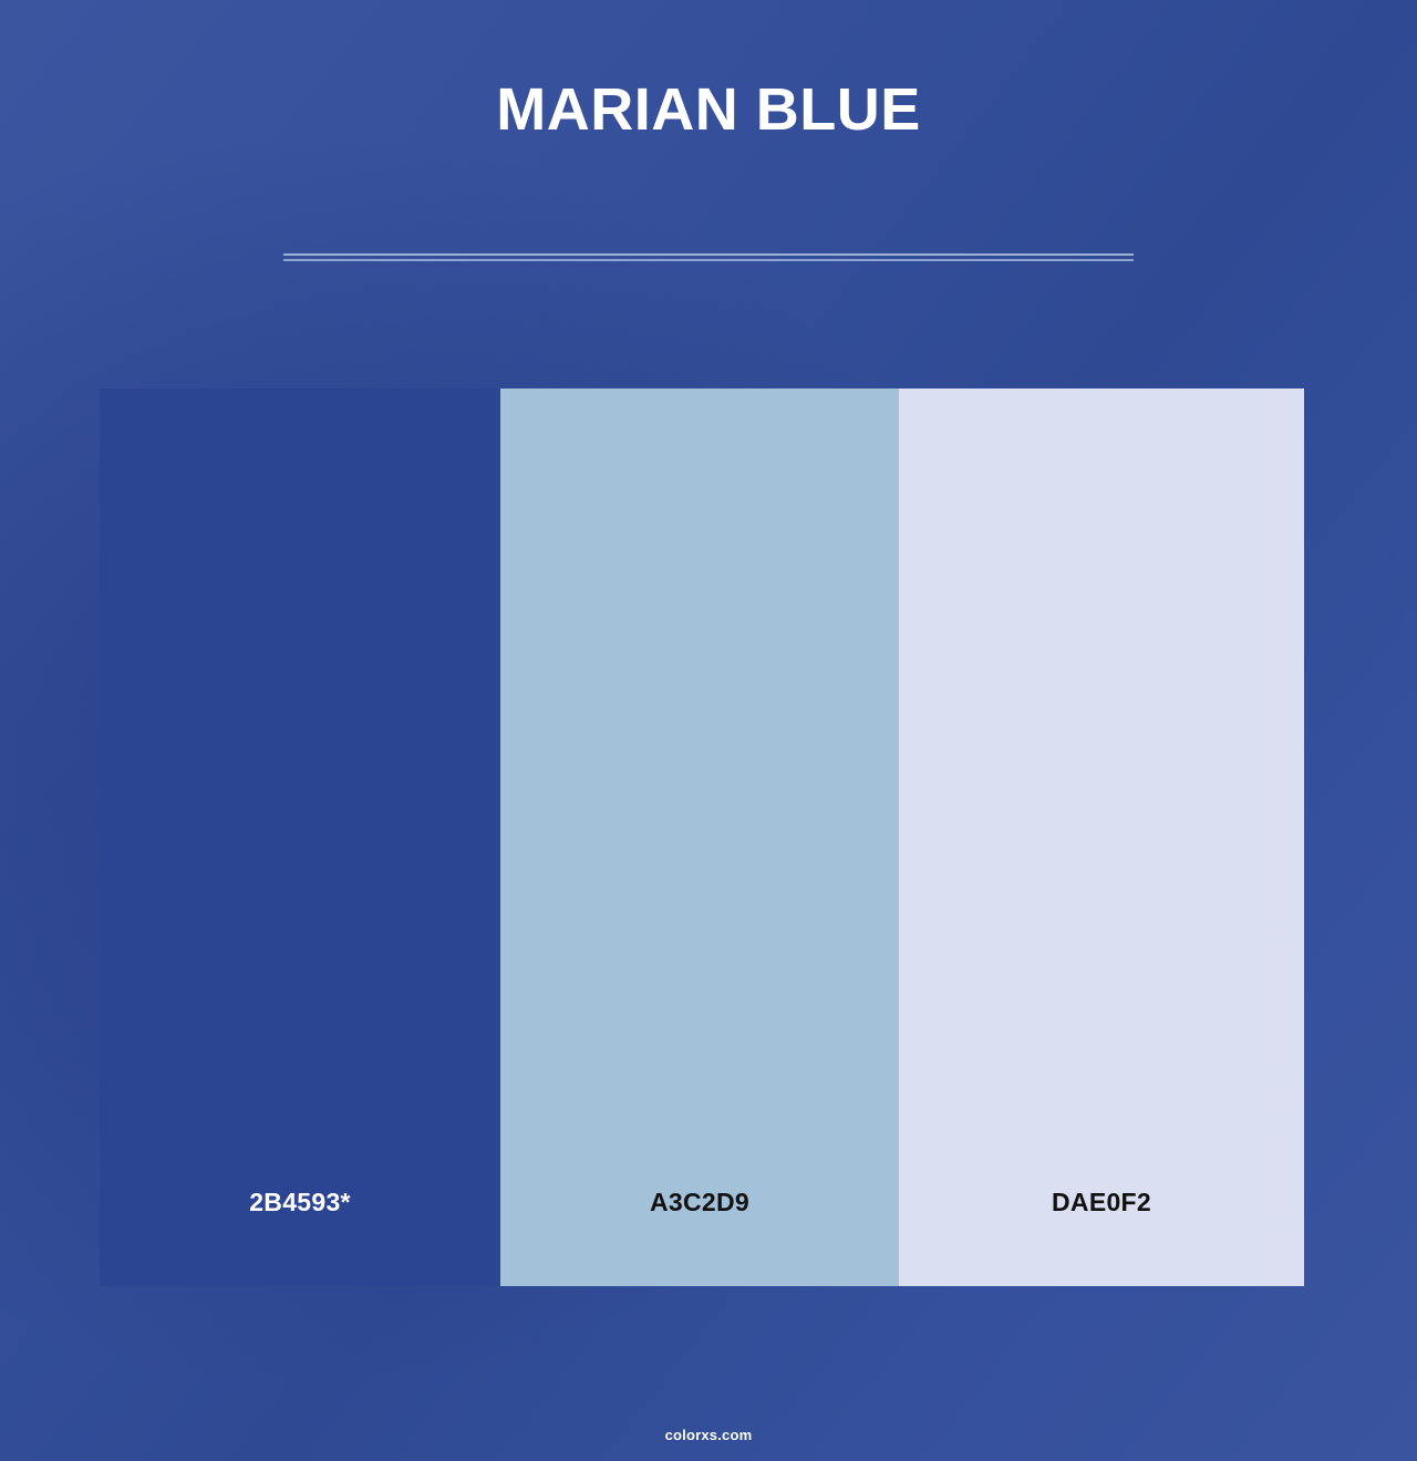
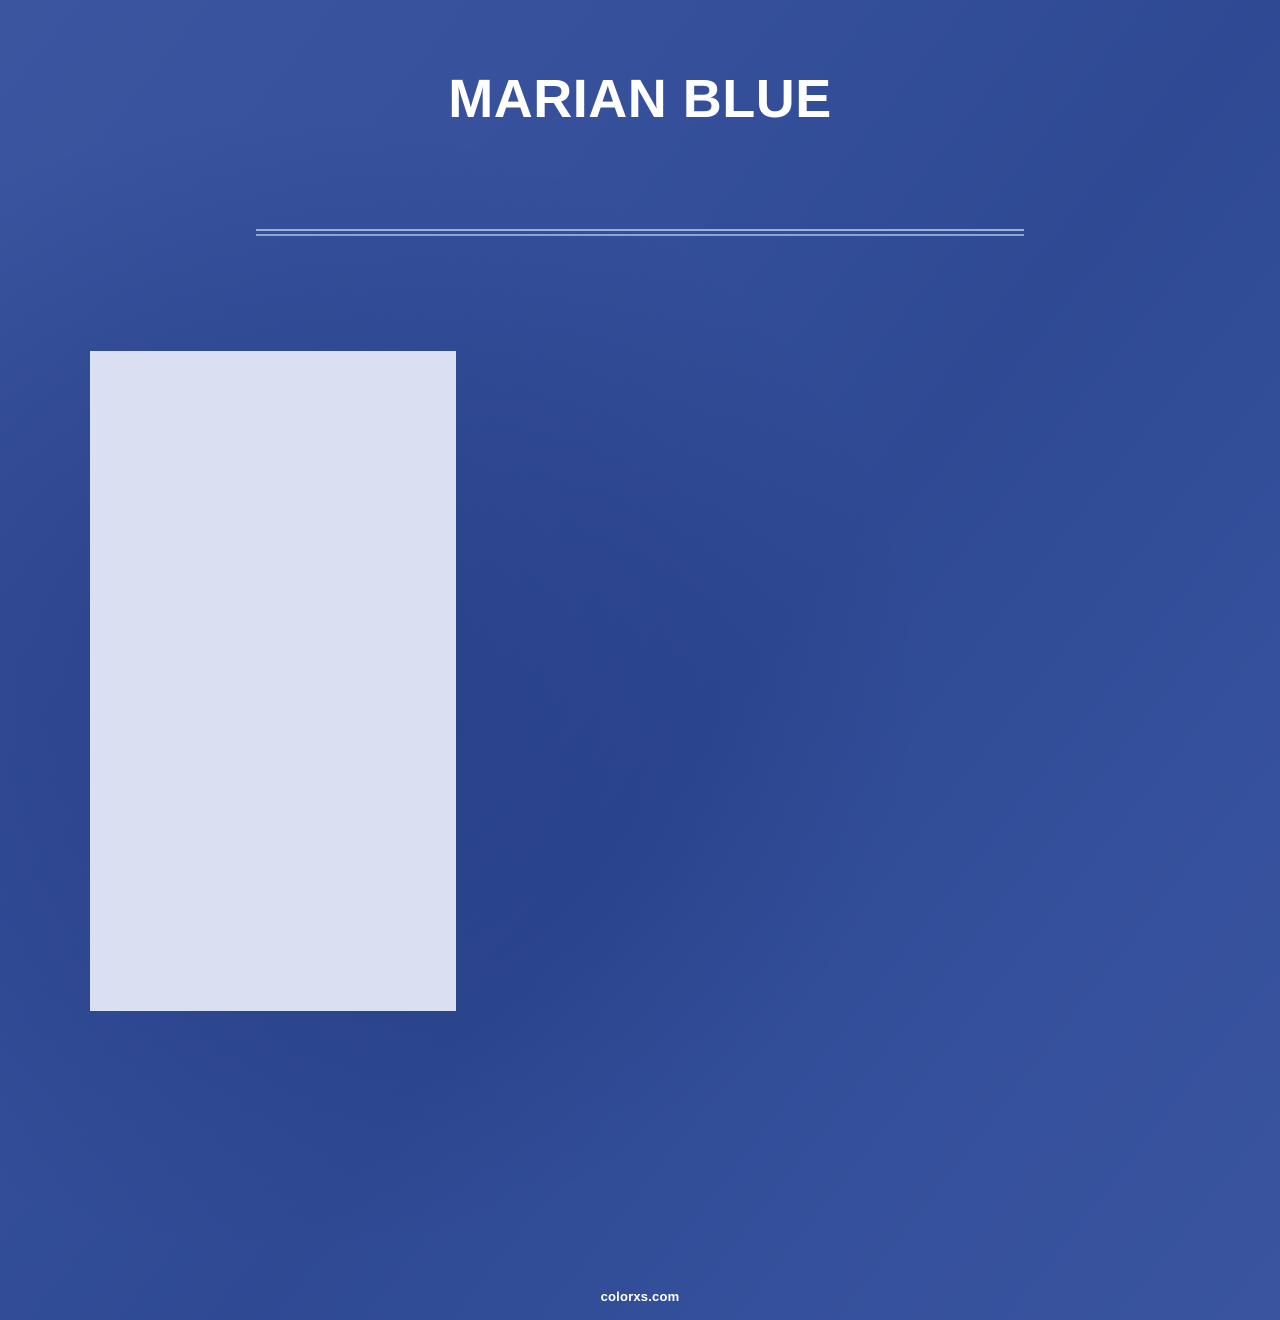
  MARIAN BLUE
- 2B4593*
- A3C2D9
- DAE0F2
  colorxs.com
